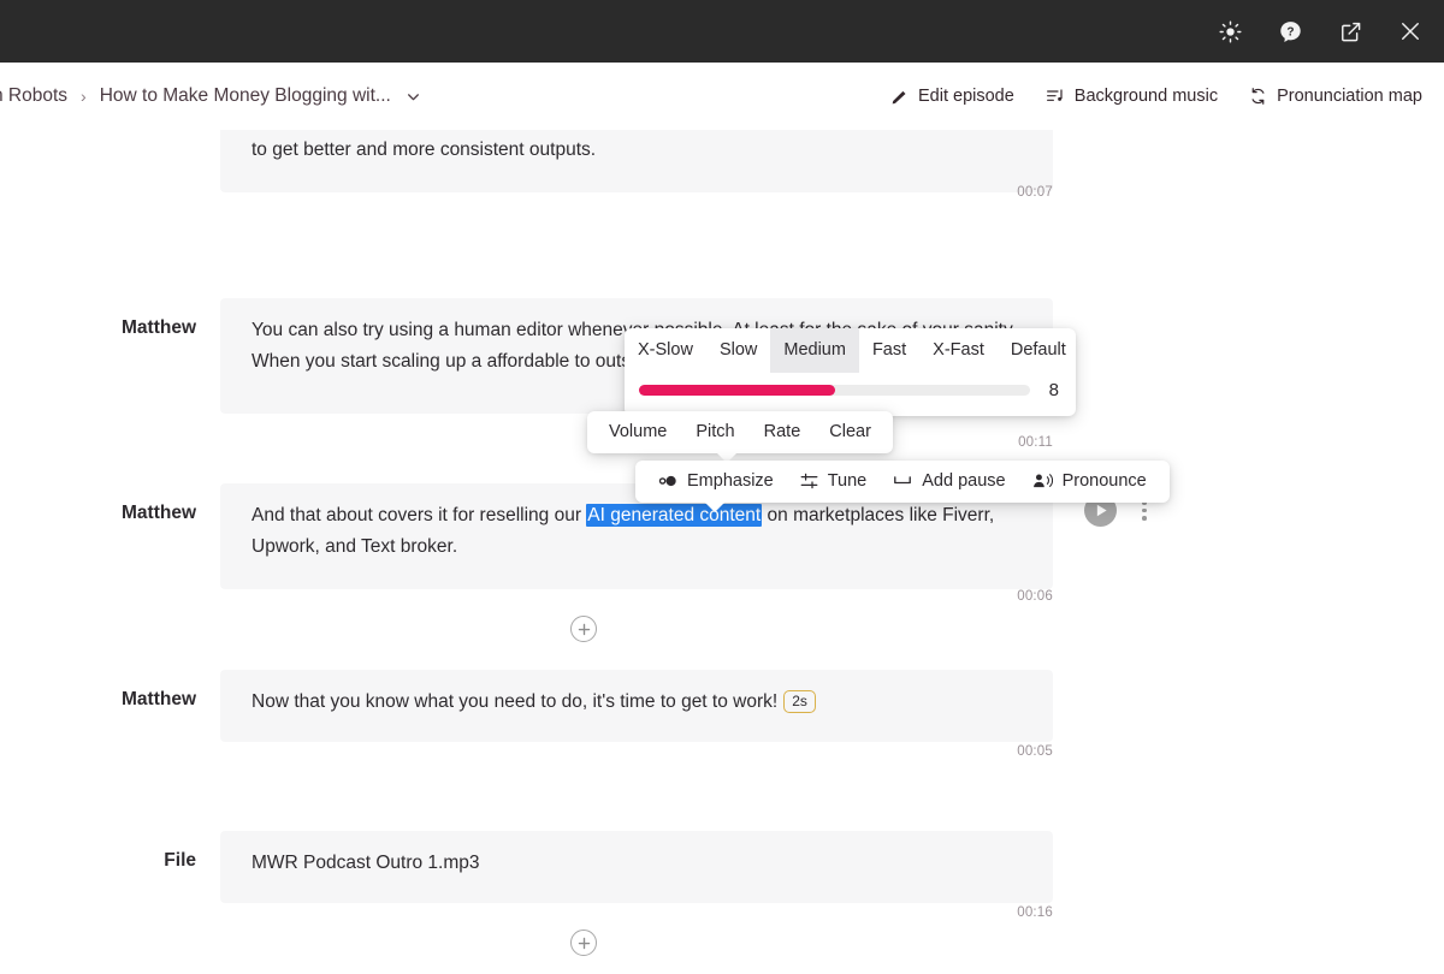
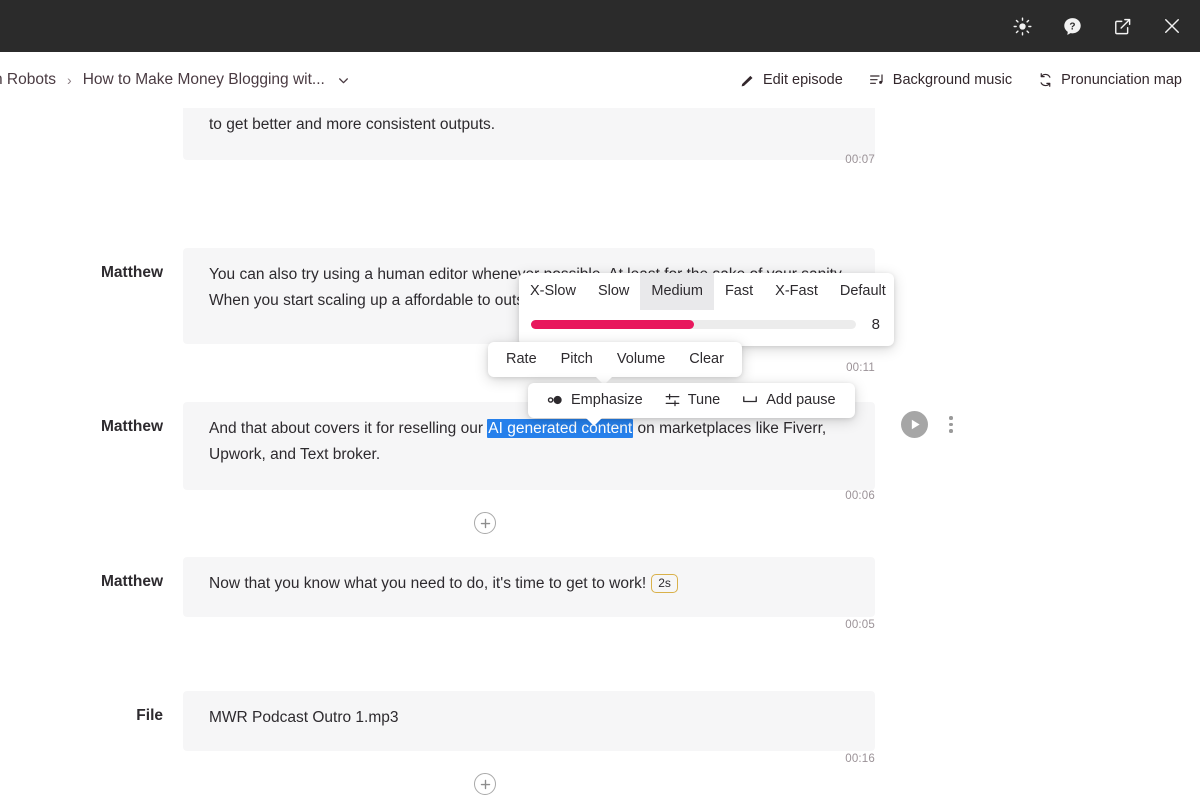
  ?
  Robots
  ›
  How to Make Money Blogging wit...
  Edit episode
  Background music
  Pronunciation map
  00:07
  Matthew
  00:11
  Matthew
  And that about covers it for reselling our AI generated content on marketplaces like Fiverr, Upwork, and Text broker.
  00:06
  Matthew
  Now that you know what you need to do, it's time to get to work! 2s
  00:05
  File
  MWR Podcast Outro 1.mp3
  00:16
  X-Slow
  Slow
  Medium
  Fast
  X-Fast
  Default
  8
- Volume
+ Rate
  Pitch
- Rate
+ Volume
  Clear
  Emphasize
  Tune
  Add pause
- Pronounce
